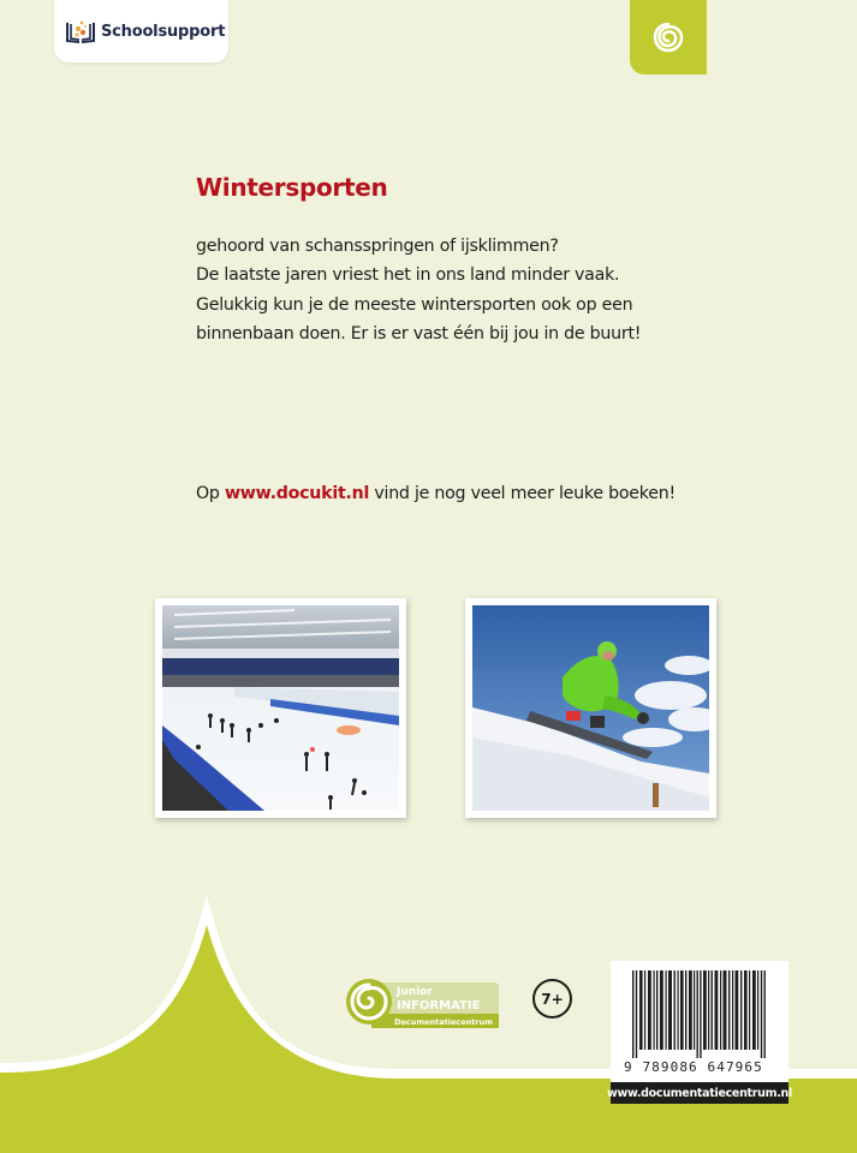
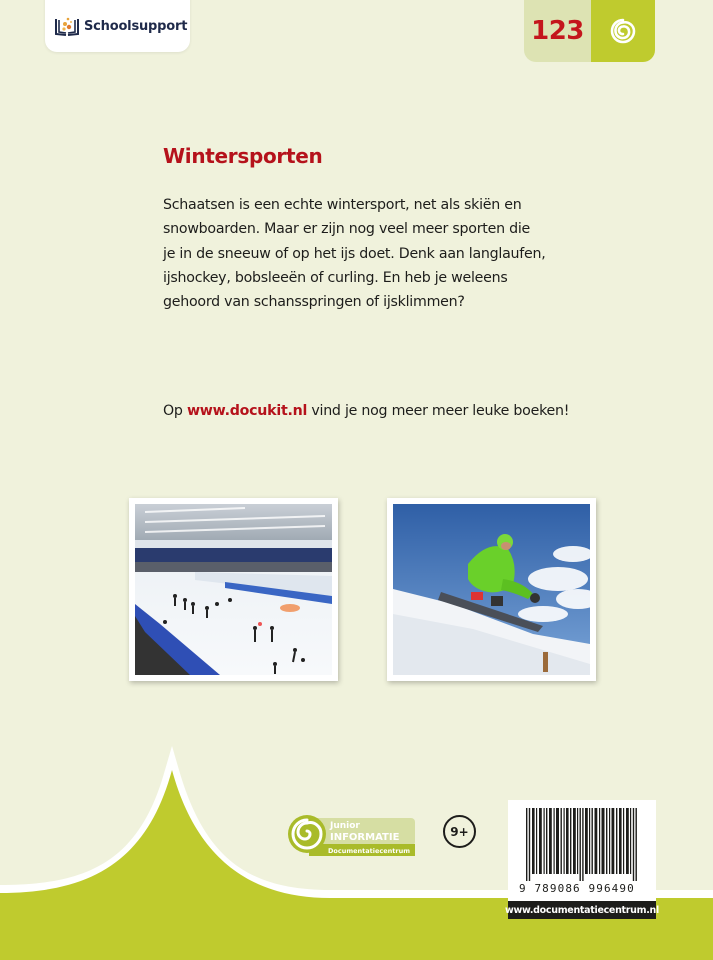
  Schoolsupport
+ 123
  Wintersporten
+ Schaatsen is een echte wintersport, net als skiën en
+ snowboarden. Maar er zijn nog veel meer sporten die
+ je in de sneeuw of op het ijs doet. Denk aan langlaufen,
+ ijshockey, bobsleeën of curling. En heb je weleens
  gehoord van schansspringen of ijsklimmen?
- De laatste jaren vriest het in ons land minder vaak.
- Gelukkig kun je de meeste wintersporten ook op een
- binnenbaan doen. Er is er vast één bij jou in de buurt!
- Op www.docukit.nl vind je nog veel meer leuke boeken!
+ Op www.docukit.nl vind je nog meer meer leuke boeken!
  Junior
  INFORMATIE
  Documentatiecentrum
- 7+
+ 9+
- 9 789086 647965
+ 9 789086 996490
  www.documentatiecentrum.nl
